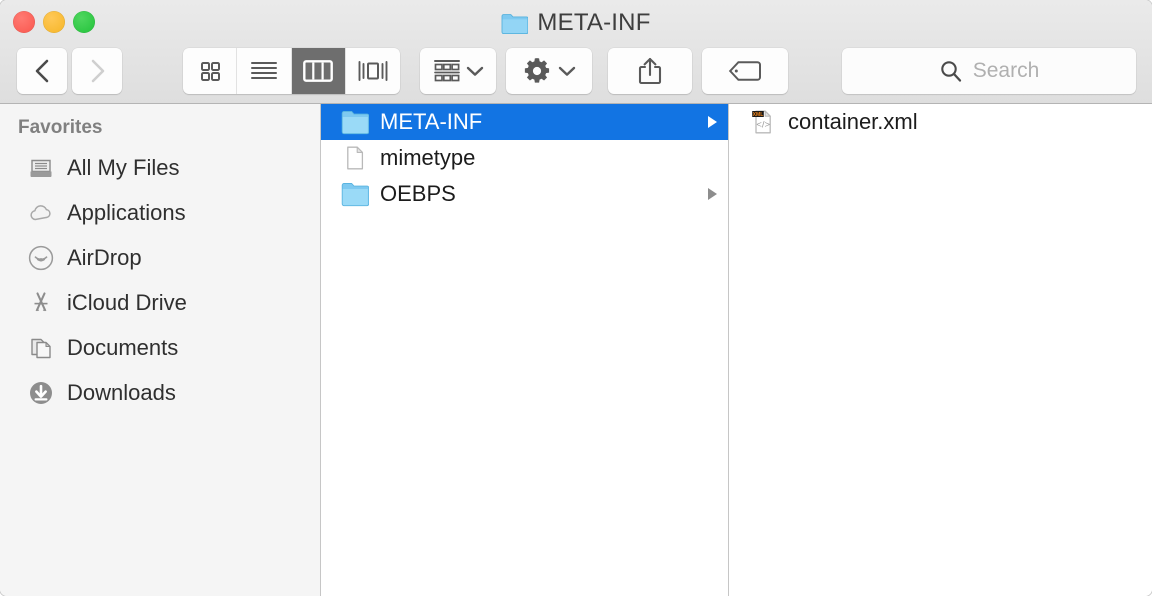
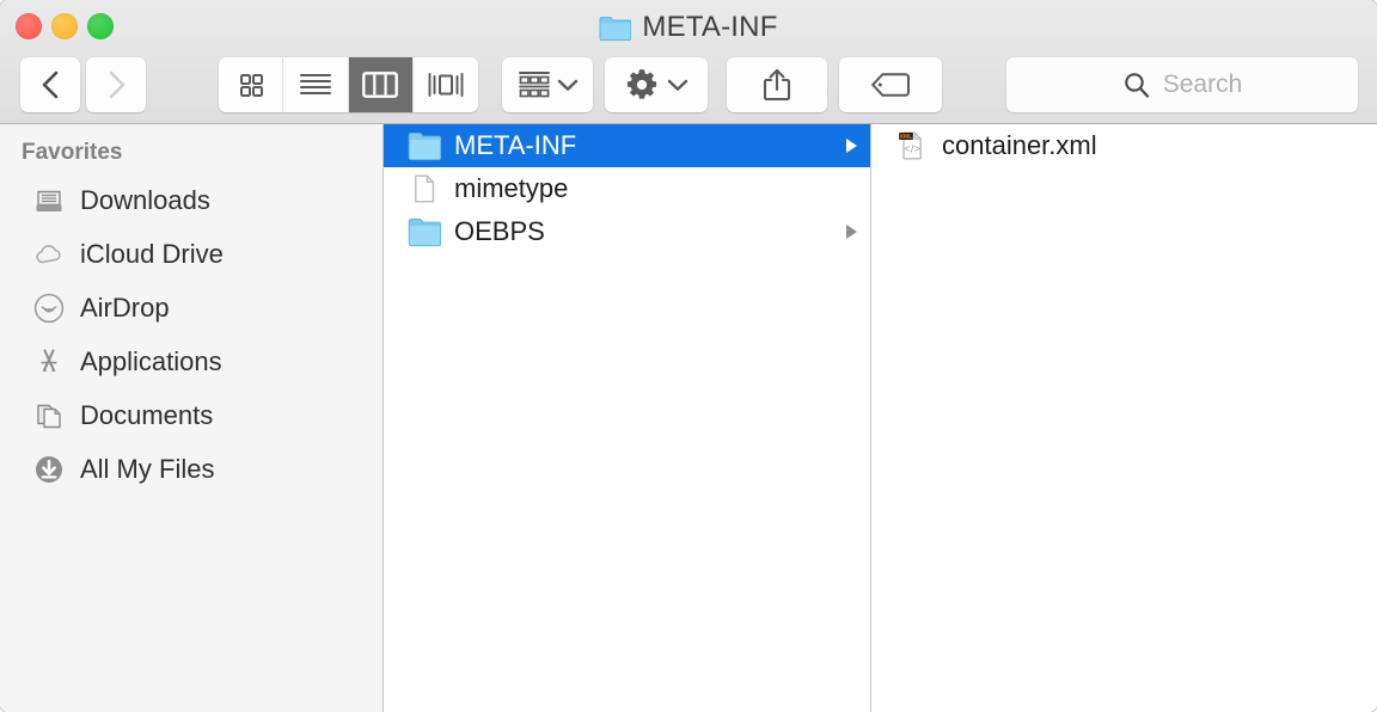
  META-INF
  Search
  Favorites
- All My Files
+ Downloads
- Applications
+ iCloud Drive
  AirDrop
- iCloud Drive
+ Applications
  Documents
- Downloads
+ All My Files
  META-INF
  mimetype
  OEBPS
  </>
  container.xml
